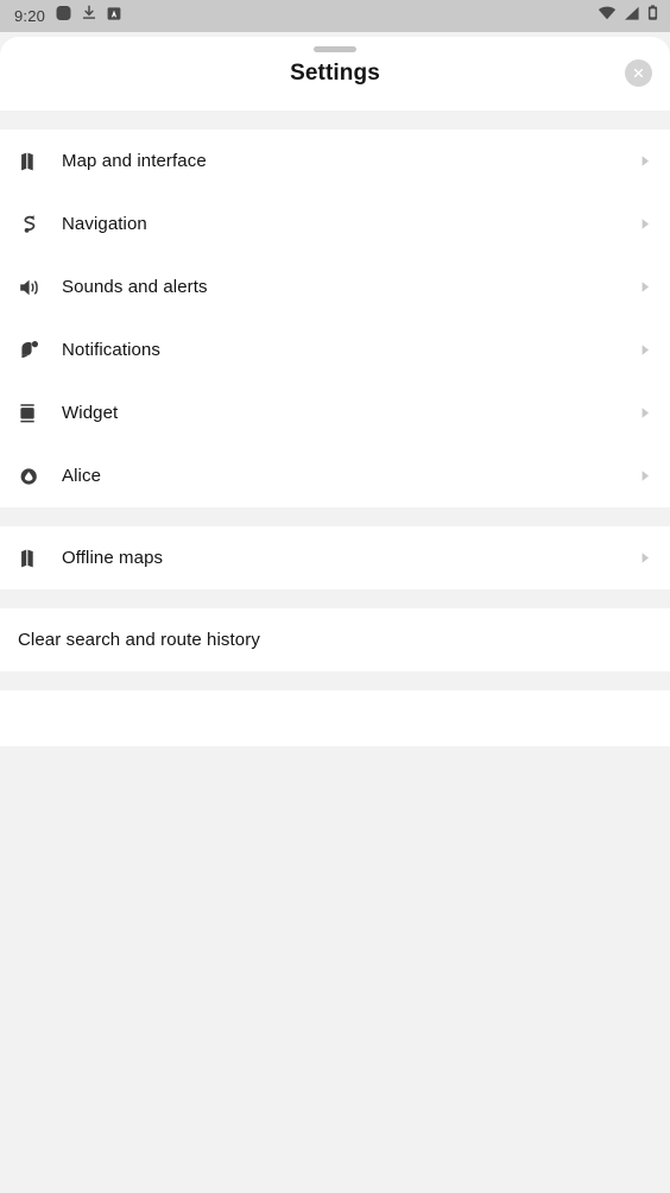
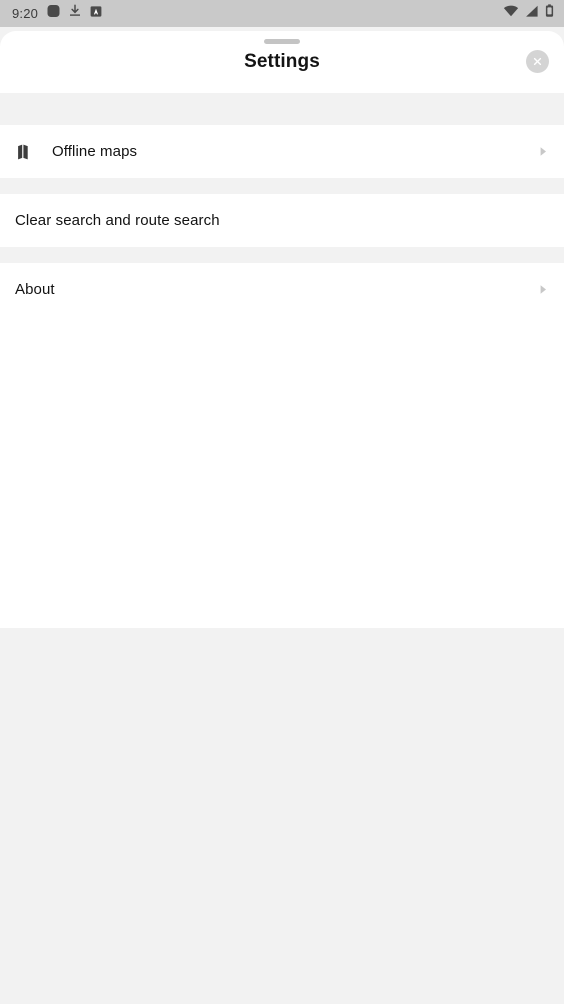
  9:20
  Settings
- Map and interface
- Navigation
- Sounds and alerts
- Notifications
- Widget
- Alice
  Offline maps
- Clear search and route history
+ Clear search and route search
+ About
